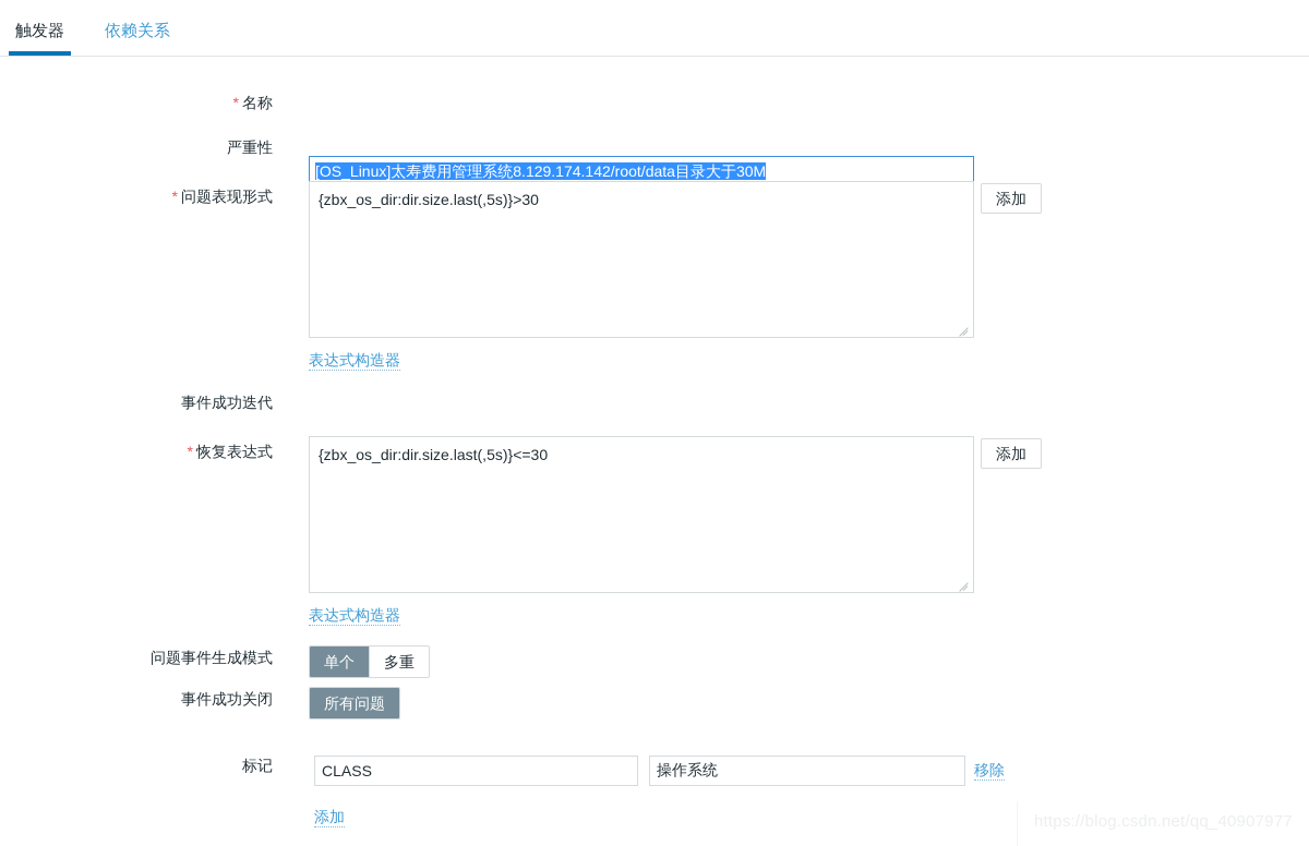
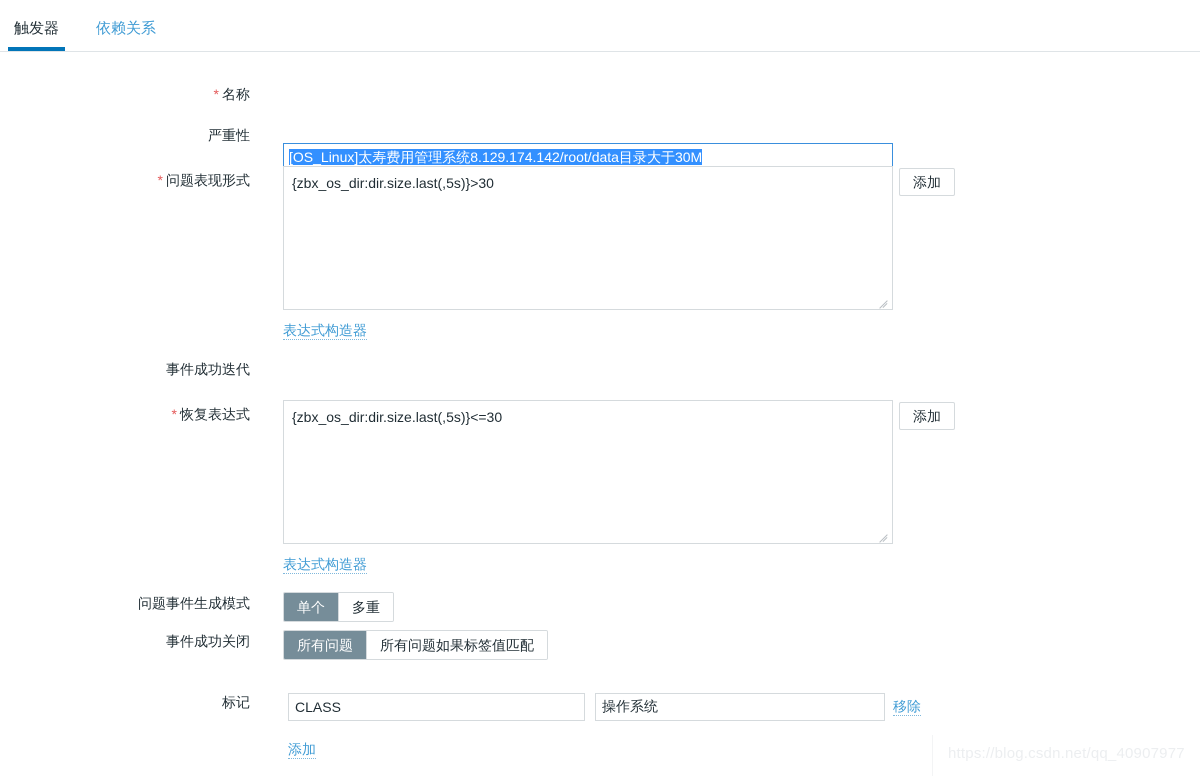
  触发器
  依赖关系
  * 名称
  [OS_Linux]太寿费用管理系统8.129.174.142/root/data目录大于30M
  严重性
  * 问题表现形式
  {zbx_os_dir:dir.size.last(,5s)}>30
  添加
  表达式构造器
  事件成功迭代
  * 恢复表达式
  {zbx_os_dir:dir.size.last(,5s)}<=30
  添加
  表达式构造器
  问题事件生成模式
  单个
  多重
  事件成功关闭
  所有问题
+ 所有问题如果标签值匹配
  标记
  CLASS
  操作系统
  移除
  添加
